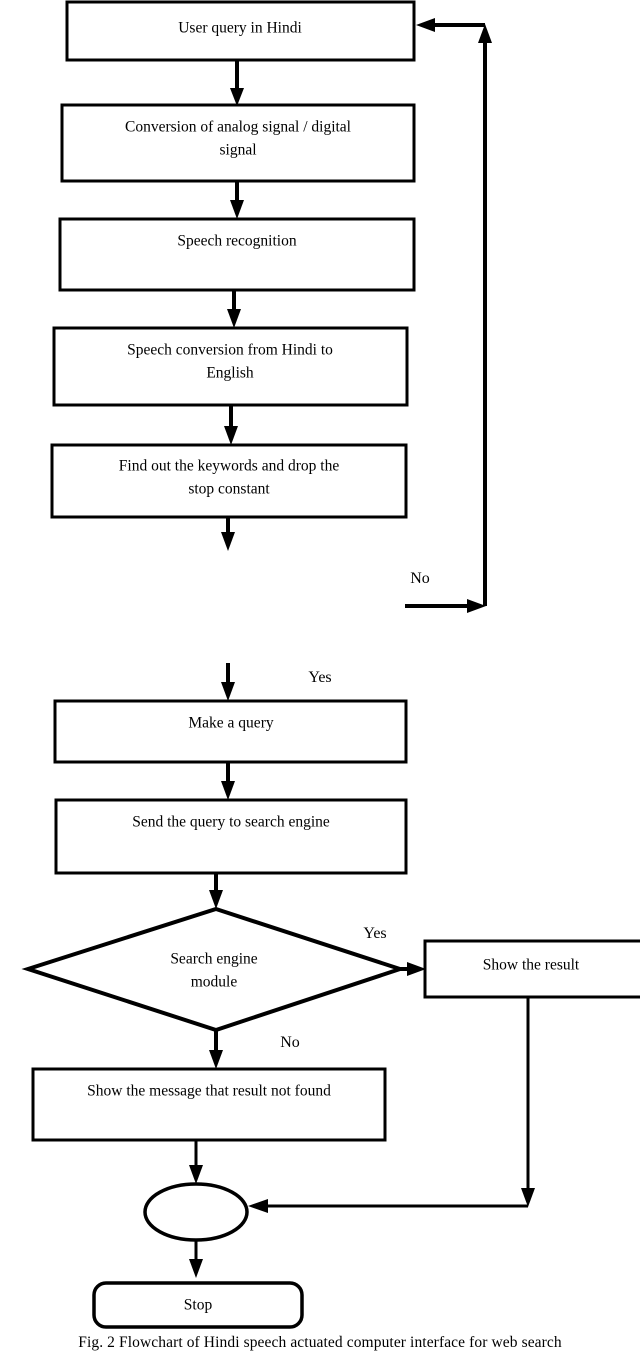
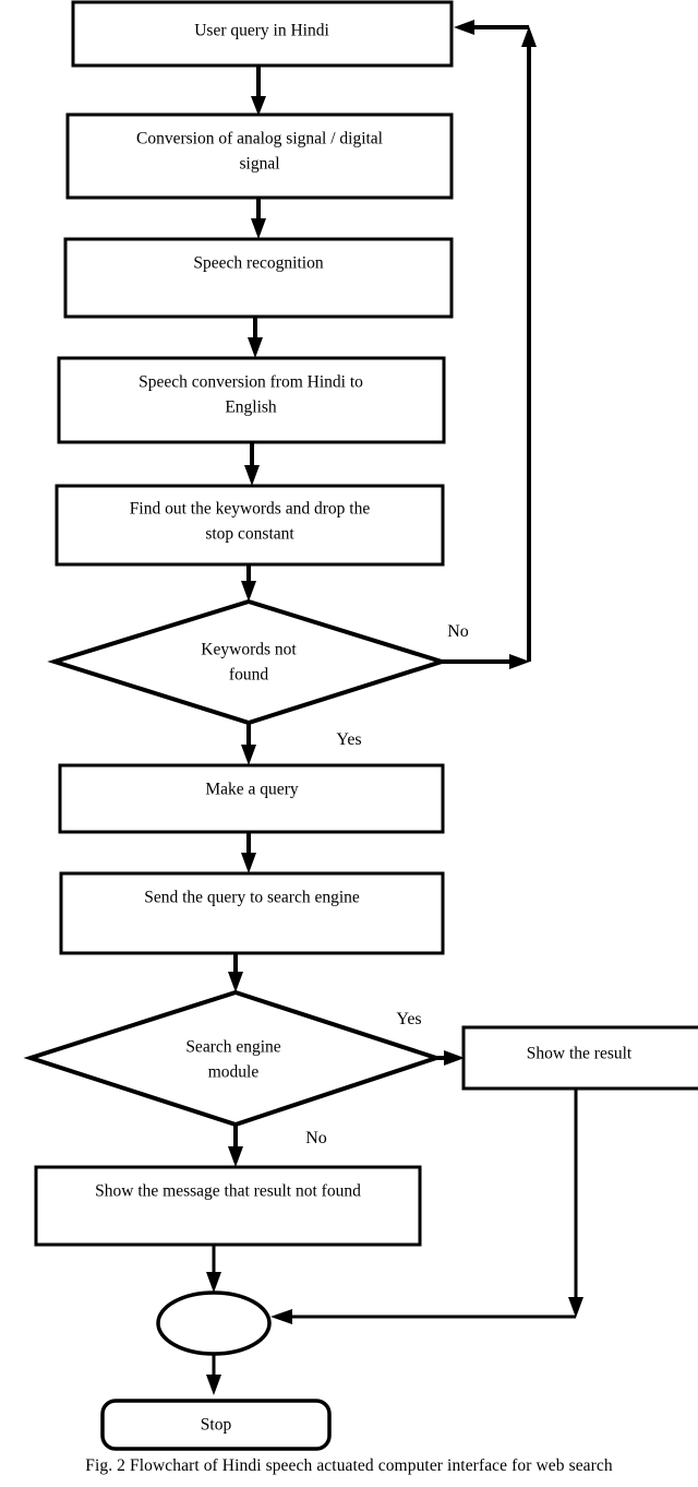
  User query in Hindi
  Conversion of analog signal / digital
  signal
  Speech recognition
  Speech conversion from Hindi to
  English
  Find out the keywords and drop the
  stop constant
+ Keywords not
+ found
  No
  Yes
  Make a query
  Send the query to search engine
  Search engine
  module
  Yes
  No
  Show the result
  Show the message that result not found
  Stop
  Fig. 2 Flowchart of Hindi speech actuated computer interface for web search
